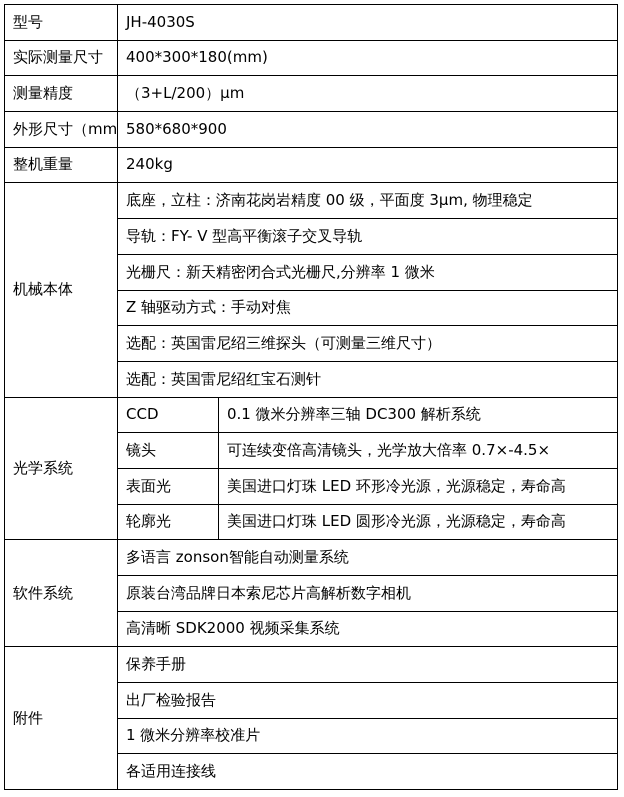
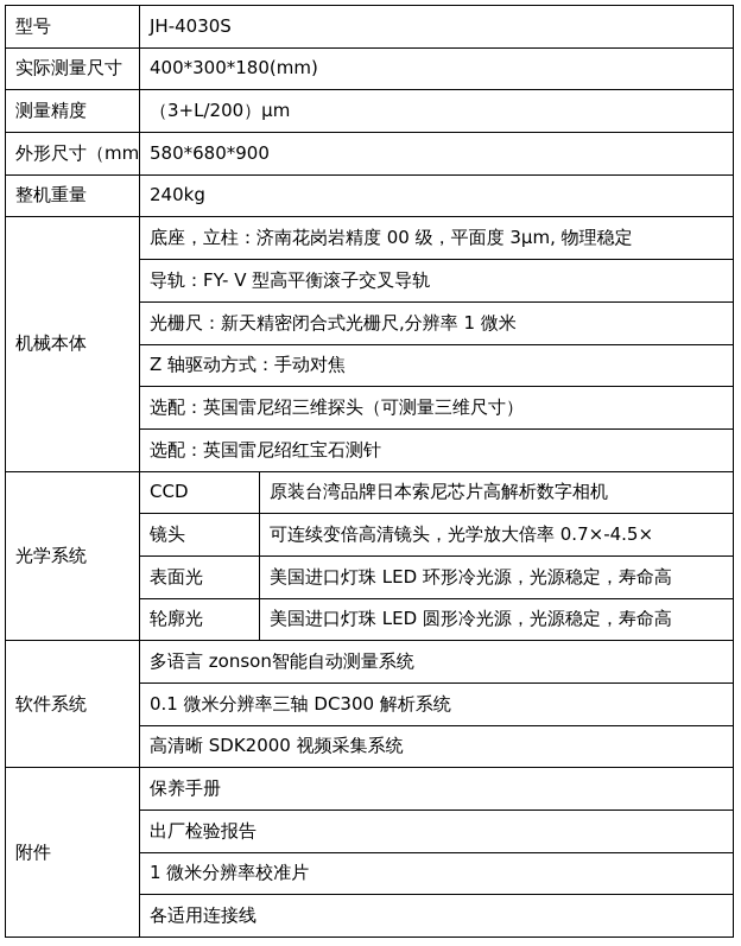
  型号	JH-4030S
  实际测量尺寸	400*300*180(mm)
  测量精度	（3+L/200）μm
  外形尺寸（mm	580*680*900
  整机重量	240kg
  机械本体	底座，立柱：济南花岗岩精度 00 级，平面度 3μm, 物理稳定
  导轨：FY- V 型高平衡滚子交叉导轨
  光栅尺：新天精密闭合式光栅尺,分辨率 1 微米
  Z 轴驱动方式：手动对焦
  选配：英国雷尼绍三维探头（可测量三维尺寸）
  选配：英国雷尼绍红宝石测针
- 光学系统	CCD	0.1 微米分辨率三轴 DC300 解析系统
+ 光学系统	CCD	原装台湾品牌日本索尼芯片高解析数字相机
  镜头	可连续变倍高清镜头，光学放大倍率 0.7×-4.5×
  表面光	美国进口灯珠 LED 环形冷光源，光源稳定，寿命高
  轮廓光	美国进口灯珠 LED 圆形冷光源，光源稳定，寿命高
  软件系统	多语言 zonson智能自动测量系统
- 原装台湾品牌日本索尼芯片高解析数字相机
+ 0.1 微米分辨率三轴 DC300 解析系统
  高清晰 SDK2000 视频采集系统
  附件	保养手册
  出厂检验报告
  1 微米分辨率校准片
  各适用连接线
